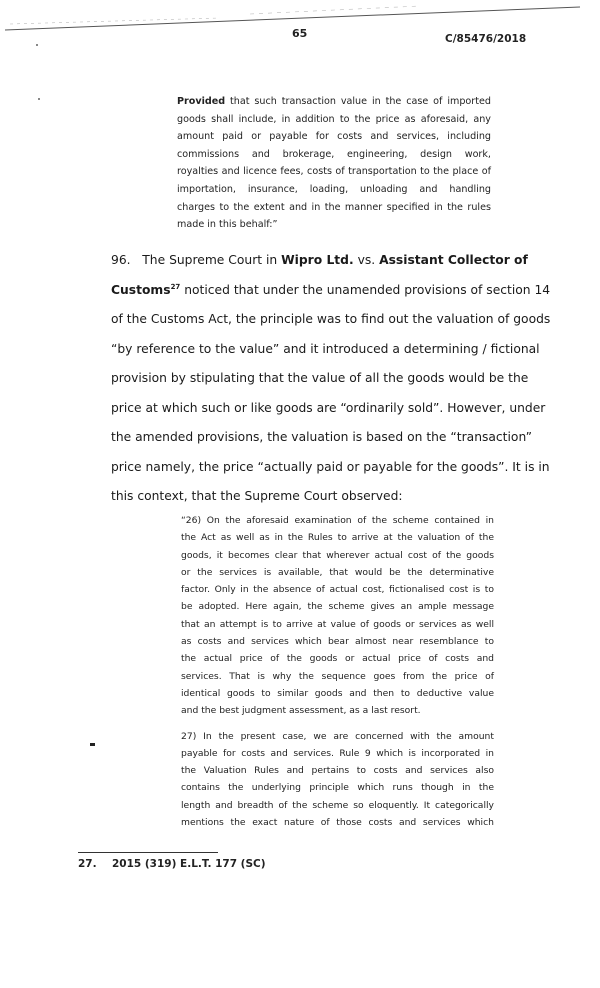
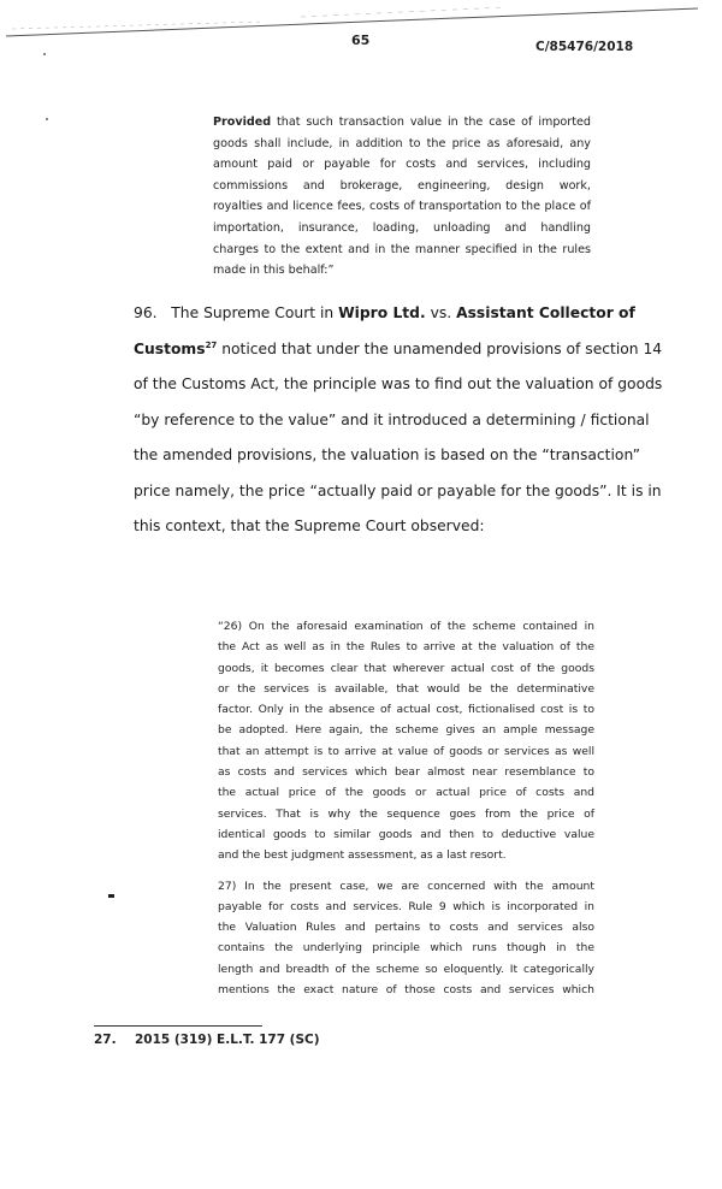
  65
  C/85476/2018
  Provided that such transaction value in the case of imported
  goods shall include, in addition to the price as aforesaid, any
  amount paid or payable for costs and services, including
  commissions and brokerage, engineering, design work,
  royalties and licence fees, costs of transportation to the place of
  importation, insurance, loading, unloading and handling
  charges to the extent and in the manner specified in the rules
  made in this behalf:”
  96. The Supreme Court in Wipro Ltd. vs. Assistant Collector of
  Customs27 noticed that under the unamended provisions of section 14
  of the Customs Act, the principle was to find out the valuation of goods
  “by reference to the value” and it introduced a determining / fictional
- provision by stipulating that the value of all the goods would be the
- price at which such or like goods are “ordinarily sold”. However, under
  the amended provisions, the valuation is based on the “transaction”
  price namely, the price “actually paid or payable for the goods”. It is in
  this context, that the Supreme Court observed:
  “26) On the aforesaid examination of the scheme contained in
  the Act as well as in the Rules to arrive at the valuation of the
  goods, it becomes clear that wherever actual cost of the goods
  or the services is available, that would be the determinative
  factor. Only in the absence of actual cost, fictionalised cost is to
  be adopted. Here again, the scheme gives an ample message
  that an attempt is to arrive at value of goods or services as well
  as costs and services which bear almost near resemblance to
  the actual price of the goods or actual price of costs and
  services. That is why the sequence goes from the price of
  identical goods to similar goods and then to deductive value
  and the best judgment assessment, as a last resort.
  27) In the present case, we are concerned with the amount
  payable for costs and services. Rule 9 which is incorporated in
  the Valuation Rules and pertains to costs and services also
  contains the underlying principle which runs though in the
  length and breadth of the scheme so eloquently. It categorically
  mentions the exact nature of those costs and services which
  27. 2015 (319) E.L.T. 177 (SC)
